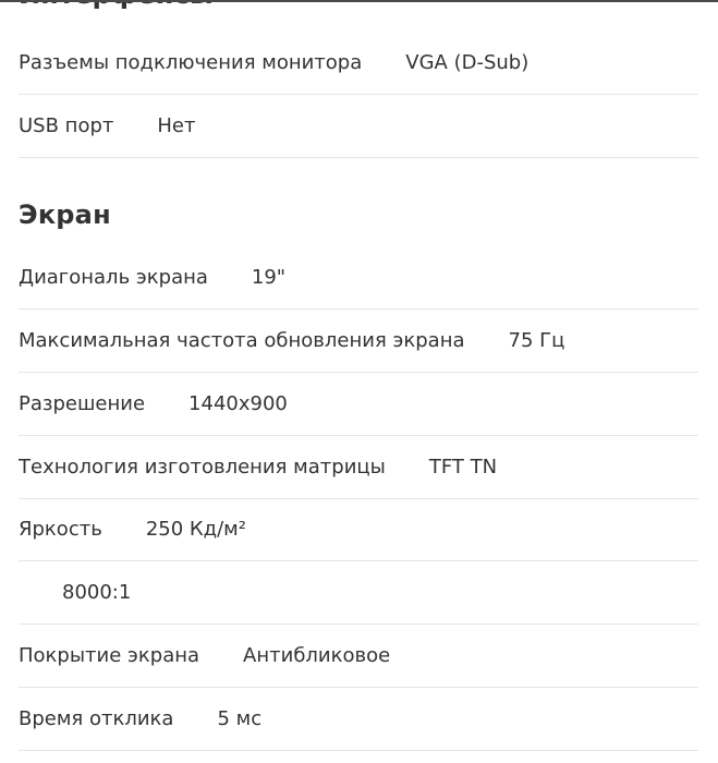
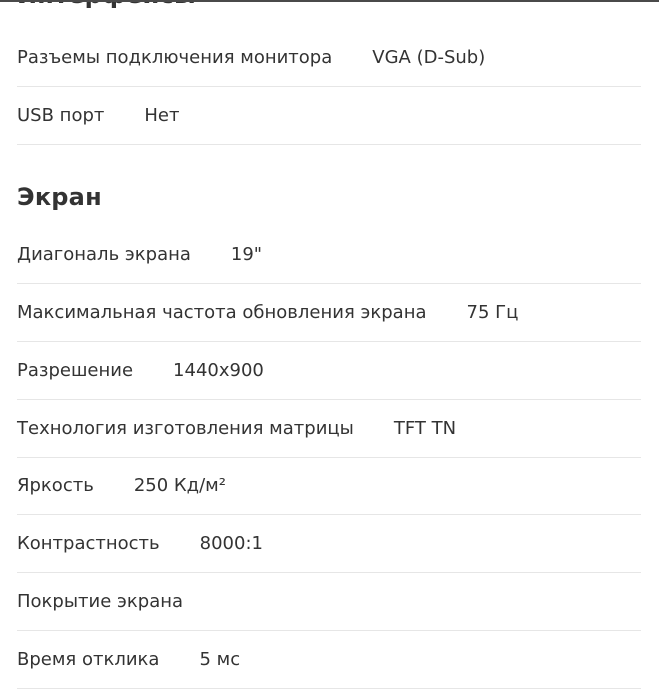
  Разъемы подключения монитора
  VGA (D-Sub)
  USB порт
  Нет
  Экран
  Диагональ экрана
  19"
  Максимальная частота обновления экрана
  75 Гц
  Разрешение
  1440x900
  Технология изготовления матрицы
  TFT TN
  Яркость
  250 Кд/м²
+ Контрастность
  8000:1
  Покрытие экрана
- Антибликовое
  Время отклика
  5 мс
